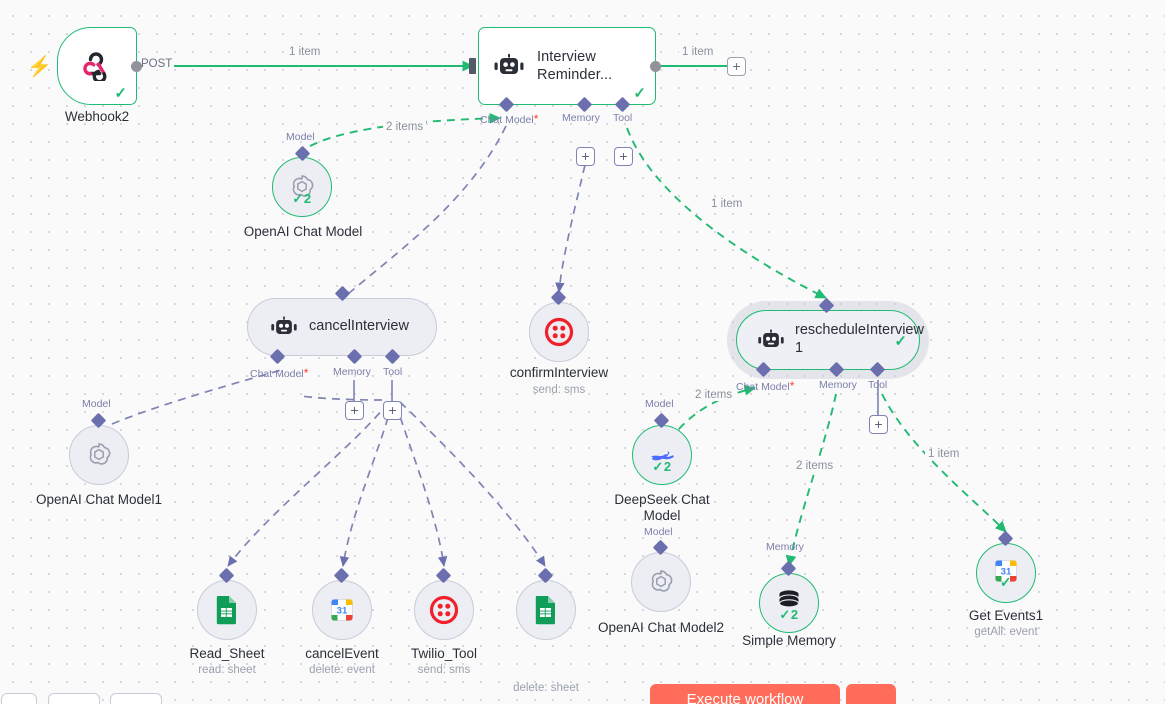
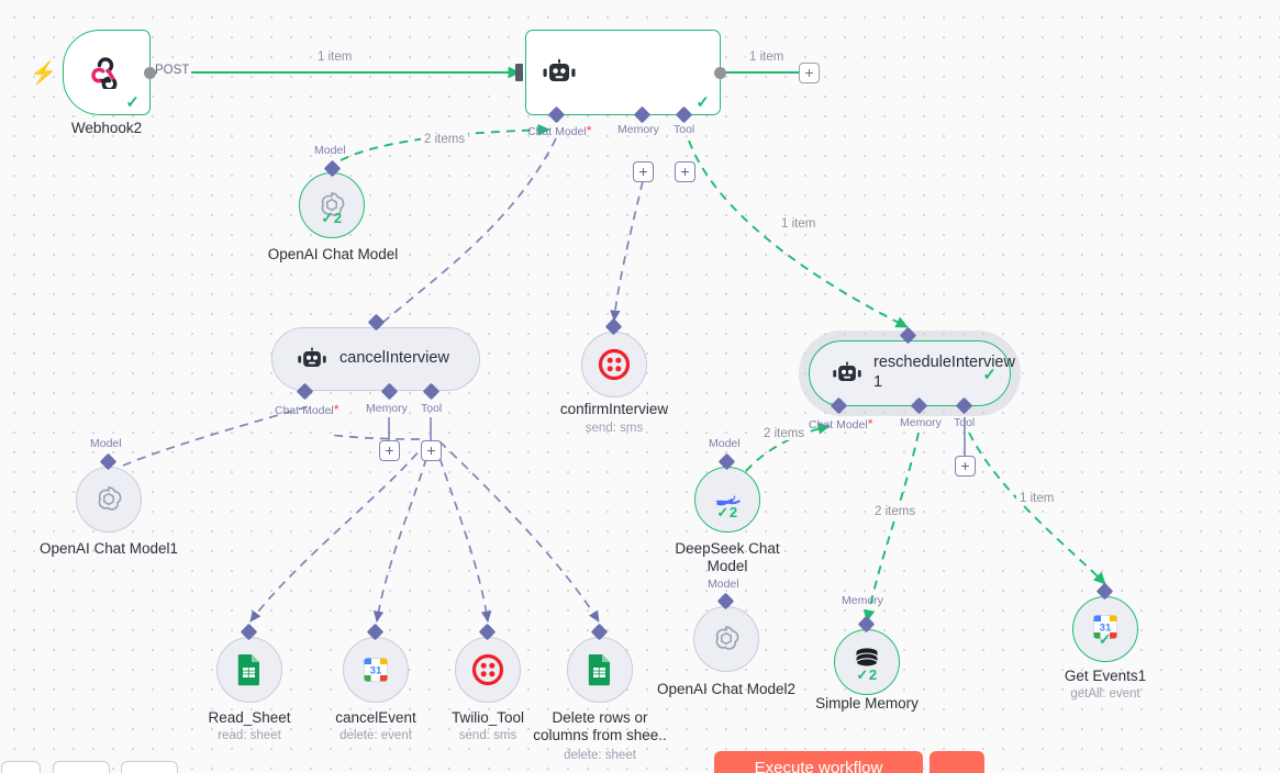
  POST
  1 item
  1 item
  2 items
  1 item
  2 items
  2 items
  1 item
  ⚡
  ✓
  Webhook2
- Interview Reminder...
  ✓
  Chat Model*
  Memory
  Tool
  +
  +
  +
  ✓2
  Model
  OpenAI Chat Model
  cancelInterview
  Chat Model*
  Memory
  Tool
  +
  +
  confirmInterview
  send: sms
  rescheduleInterview 1
  ✓
  Chat Model*
  Memory
  Tool
  +
  Model
  OpenAI Chat Model1
  ✓2
  Model
  DeepSeek Chat Model
  Model
  OpenAI Chat Model2
  ✓2
  Memory
  Simple Memory
  31
  ✓
  Get Events1
  getAll: event
  Read_Sheet
  read: sheet
  31
  cancelEvent
  delete: event
  Twilio_Tool
  send: sms
+ Delete rows or columns from shee..
  delete: sheet
  Execute workflow
